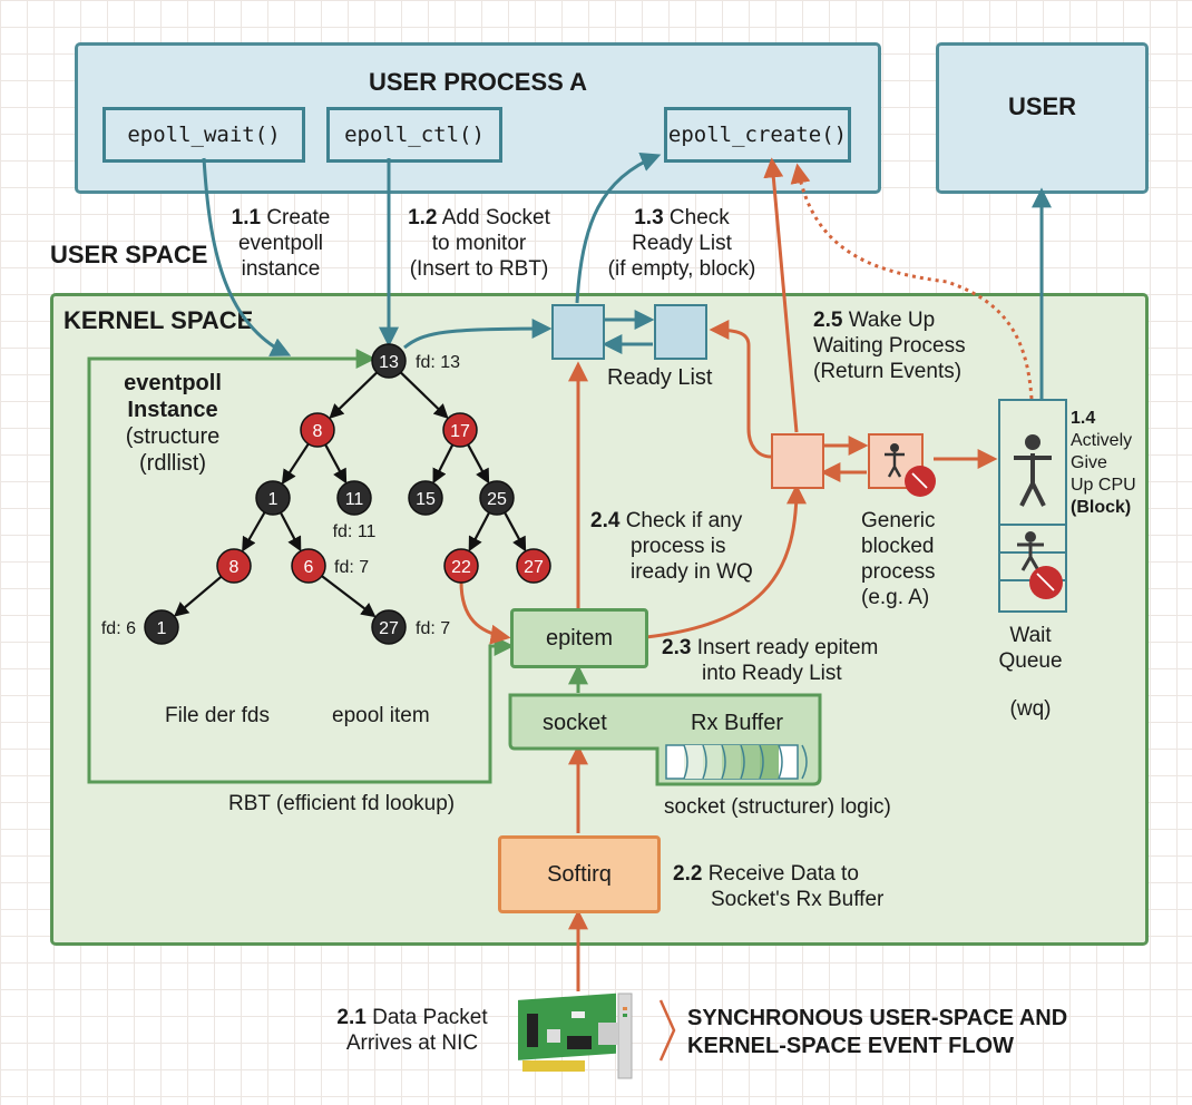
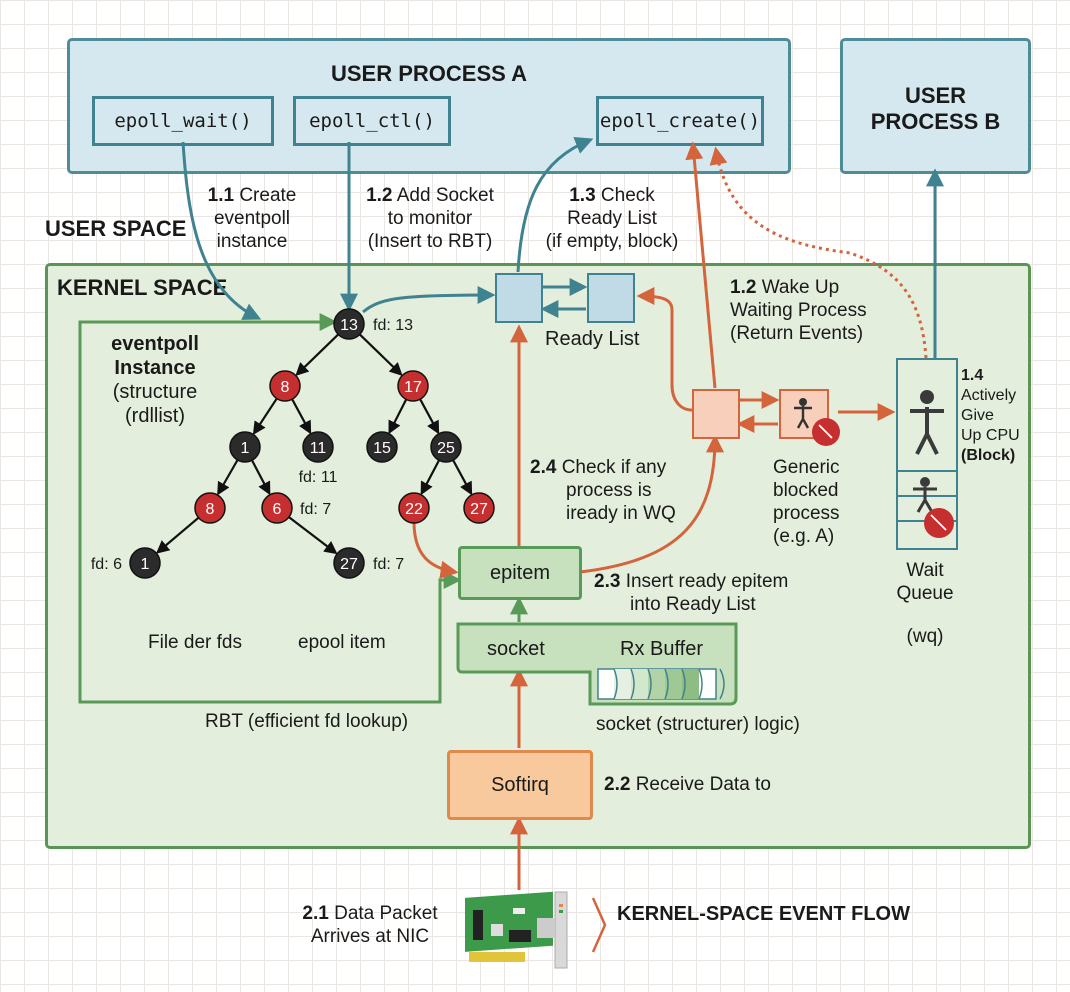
  USER PROCESS A
  epoll_wait()
  epoll_ctl()
  epoll_create()
  USER
+ PROCESS B
  USER SPACE
  KERNEL SPAC
  13
  fd: 13
  8
  17
  1
  11
  fd: 11
  15
  25
  8
  6
  fd: 7
  22
  27
  1
  fd: 6
  27
  fd: 7
  1.1 Create
  eventpoll
  instance
  1.2 Add Socket
  to monitor
  (Insert to RBT)
  1.3 Check
  Ready List
  (if empty, block)
  1.4
  Actively
  Give
  Up CPU
  (Block)
- 2.5 Wake Up
+ 1.2 Wake Up
  Waiting Process
  (Return Events)
  2.4 Check if any
  process is
  iready in WQ
  2.3 Insert ready epitem
  into Ready List
  2.2 Receive Data to
- Socket's Rx Buffer
  2.1 Data Packet
  Arrives at NIC
  eventpoll
  Instance
  (structure
  (rdllist)
  File der fds
  epool item
  RBT (efficient fd lookup)
  Ready List
  Generic
  blocked
  process
  (e.g. A)
  Wait
  Queue
  (wq)
  epitem
  socket
  Rx Buffer
  socket (structurer) logic)
  Softirq
- SYNCHRONOUS USER-SPACE AND
  KERNEL-SPACE EVENT FLOW
